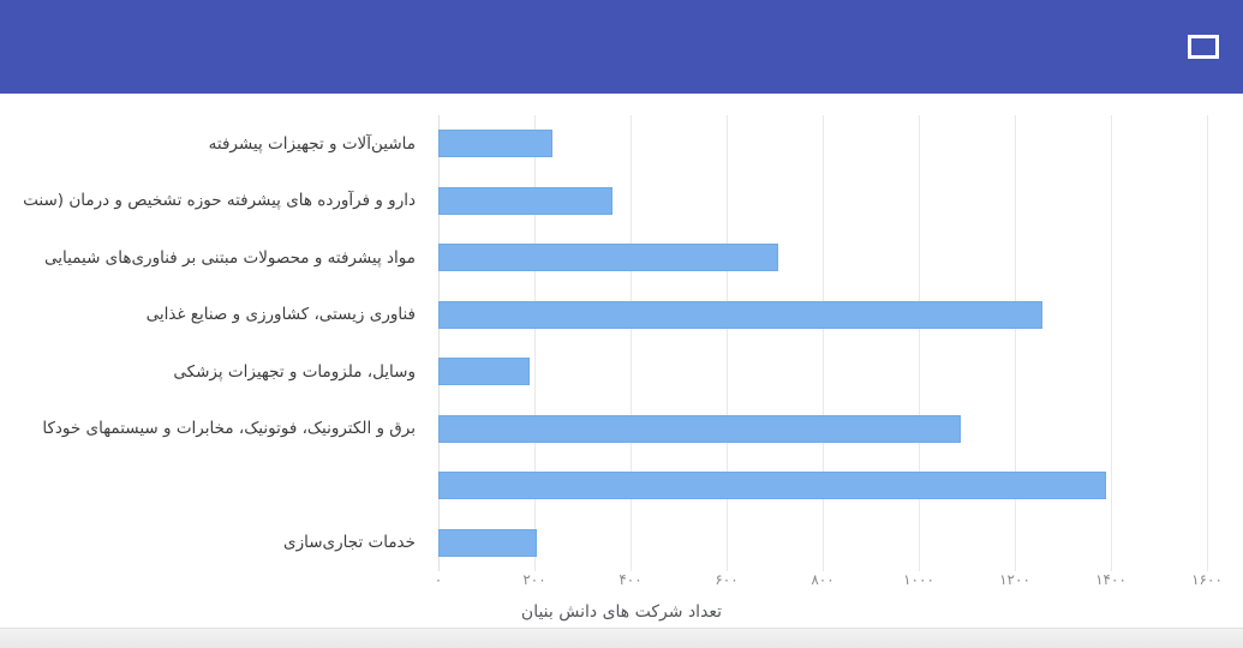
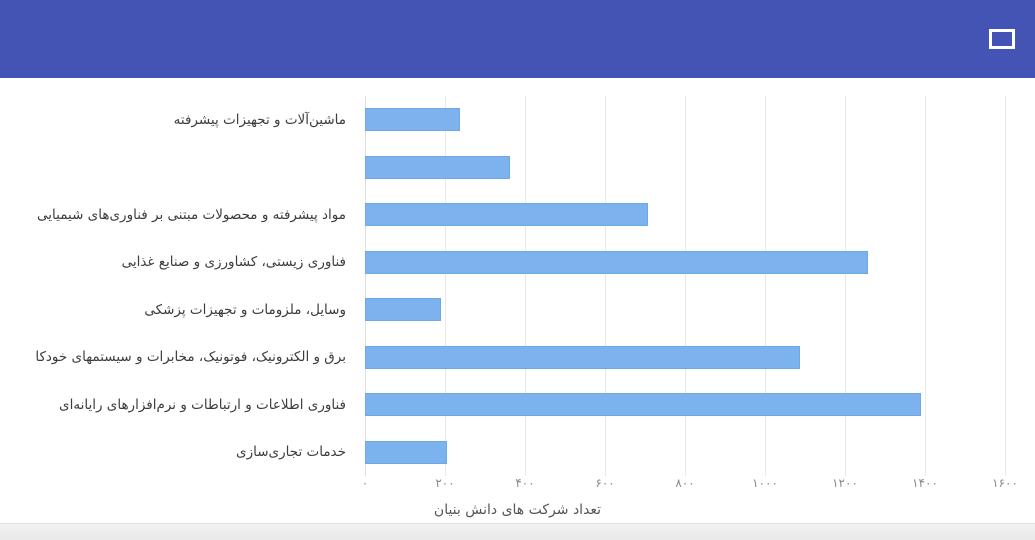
  ماشین‌آلات و تجهیزات پیشرفته
- دارو و فرآورده های پیشرفته حوزه تشخیص و درمان (سنت
  مواد پیشرفته و محصولات مبتنی بر فناوری‌های شیمیایی
  فناوری زیستی، کشاورزی و صنایع غذایی
  وسایل، ملزومات و تجهیزات پزشکی
  برق و الکترونیک، فوتونیک، مخابرات و سیستمهای خودکا
+ فناوری اطلاعات و ارتباطات و نرم‌افزارهای رایانه‌ای
  خدمات تجاری‌سازی
  ۰
  ۲۰۰
  ۴۰۰
  ۶۰۰
  ۸۰۰
  ۱۰۰۰
  ۱۲۰۰
  ۱۴۰۰
  ۱۶۰۰
  تعداد شرکت های دانش بنیان
